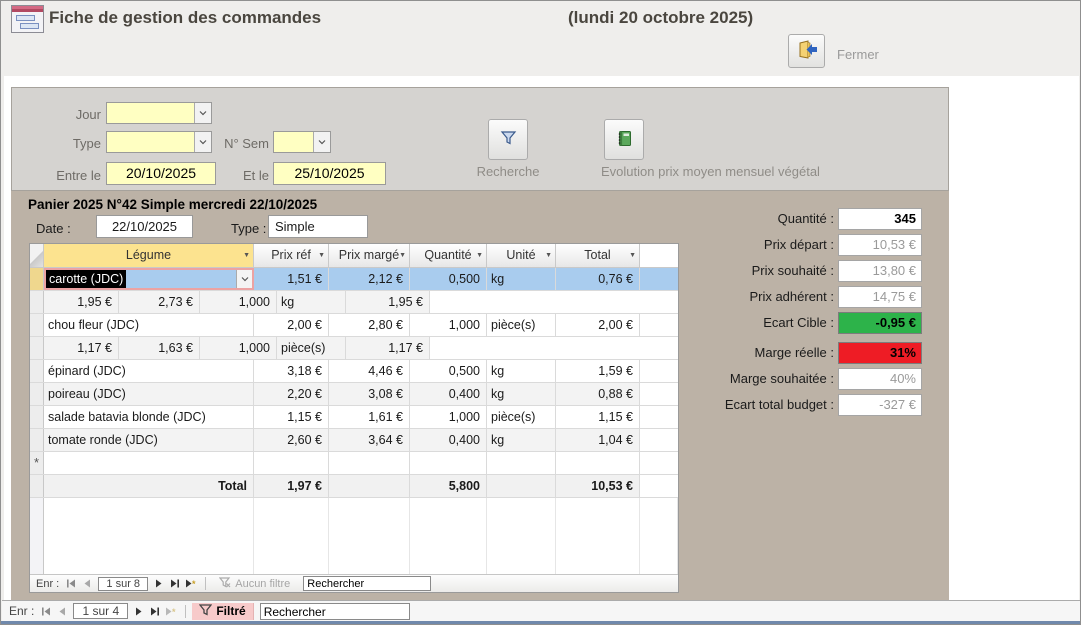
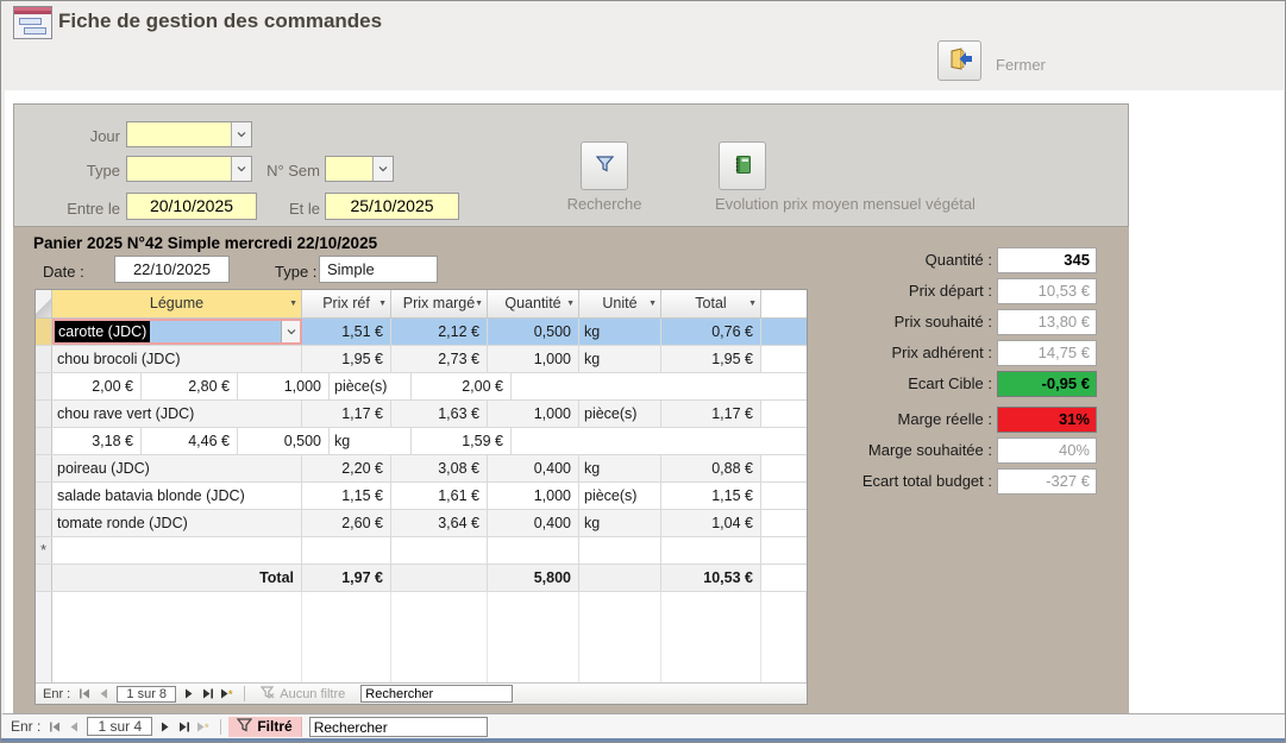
  Fiche de gestion des commandes
- (lundi 20 octobre 2025)
  Fermer
  Jour
  Type
  N° Sem
  Entre le
  20/10/2025
  Et le
  25/10/2025
  Recherche
  Evolution prix moyen mensuel végétal
  Panier 2025 N°42 Simple mercredi 22/10/2025
  Date :
  22/10/2025
  Type :
  Simple
  Légume
  Prix réf
  Prix margé
  Quantité
  Unité
  Total
  carotte (JDC)
  1,51 €
  2,12 €
  0,500
  kg
  0,76 €
+ chou brocoli (JDC)
  1,95 €
  2,73 €
  1,000
  kg
  1,95 €
- chou fleur (JDC)
  2,00 €
  2,80 €
  1,000
  pièce(s)
  2,00 €
+ chou rave vert (JDC)
  1,17 €
  1,63 €
  1,000
  pièce(s)
  1,17 €
- épinard (JDC)
  3,18 €
  4,46 €
  0,500
  kg
  1,59 €
  poireau (JDC)
  2,20 €
  3,08 €
  0,400
  kg
  0,88 €
  salade batavia blonde (JDC)
  1,15 €
  1,61 €
  1,000
  pièce(s)
  1,15 €
  tomate ronde (JDC)
  2,60 €
  3,64 €
  0,400
  kg
  1,04 €
  *
  Total
  1,97 €
  5,800
  10,53 €
  Enr :
  1 sur 8
  *
  Aucun filtre
  Rechercher
  Quantité :
  345
  Prix départ :
  10,53 €
  Prix souhaité :
  13,80 €
  Prix adhérent :
  14,75 €
  Ecart Cible :
  -0,95 €
  Marge réelle :
  31%
  Marge souhaitée :
  40%
  Ecart total budget :
  -327 €
  Enr :
  1 sur 4
  *
  Filtré
  Rechercher
